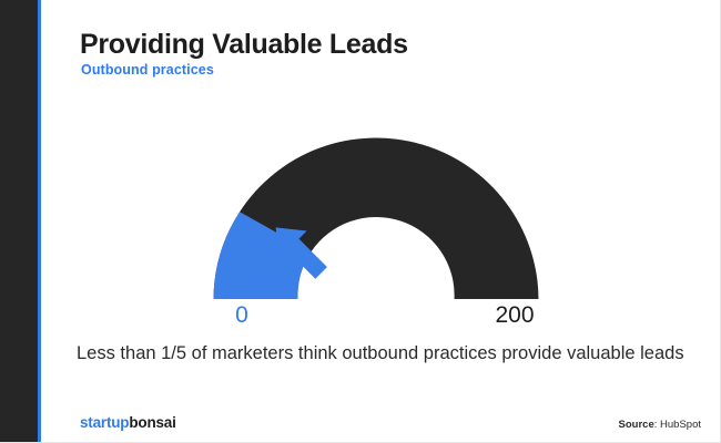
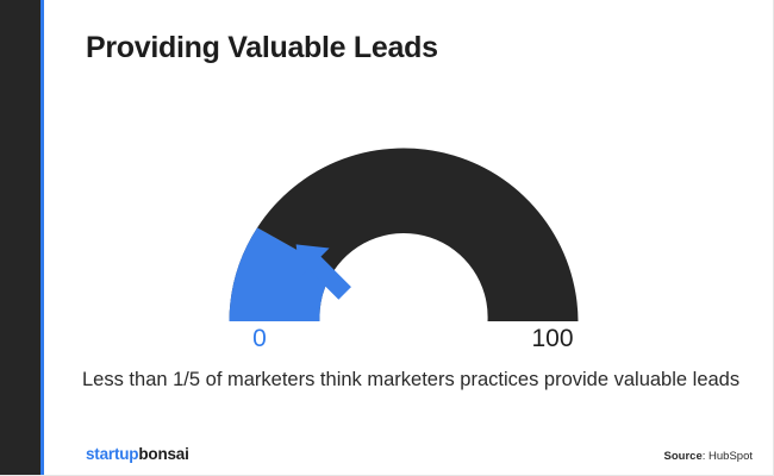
  Providing Valuable Leads
- Outbound practices
  0
- 200
+ 100
- Less than 1/5 of marketers think outbound practices provide valuable leads
+ Less than 1/5 of marketers think marketers practices provide valuable leads
  startupbonsai
  Source: HubSpot
